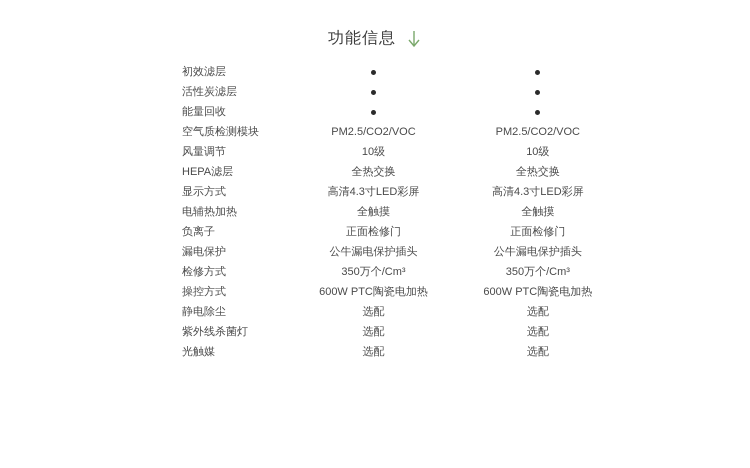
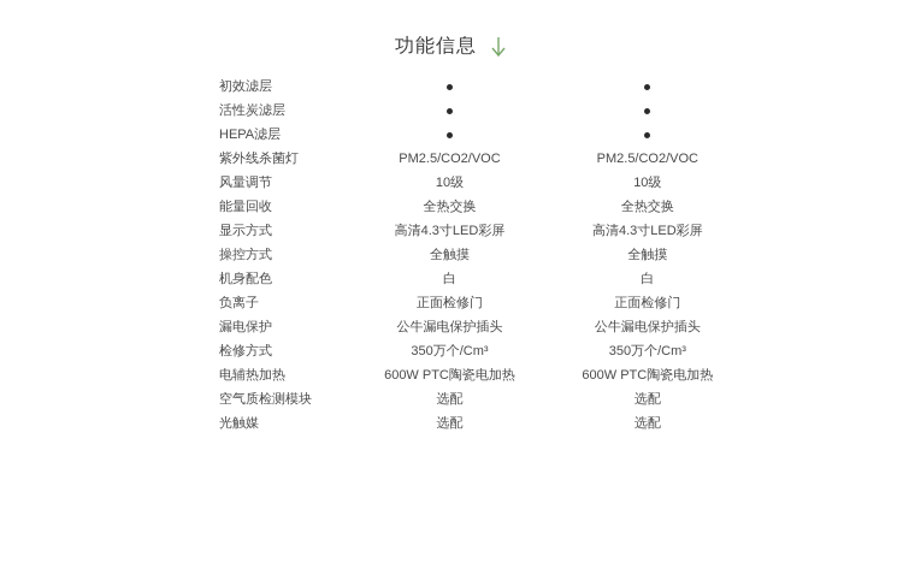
  功能信息
  初效滤层
  活性炭滤层
- 能量回收
+ HEPA滤层
- 空气质检测模块	PM2.5/CO2/VOC	PM2.5/CO2/VOC
+ 紫外线杀菌灯	PM2.5/CO2/VOC	PM2.5/CO2/VOC
  风量调节	10级	10级
- HEPA滤层	全热交换	全热交换
+ 能量回收	全热交换	全热交换
  显示方式	高清4.3寸LED彩屏	高清4.3寸LED彩屏
- 电辅热加热	全触摸	全触摸
+ 操控方式	全触摸	全触摸
+ 机身配色	白	白
  负离子	正面检修门	正面检修门
  漏电保护	公牛漏电保护插头	公牛漏电保护插头
  检修方式	350万个/Cm³	350万个/Cm³
- 操控方式	600W PTC陶瓷电加热	600W PTC陶瓷电加热
+ 电辅热加热	600W PTC陶瓷电加热	600W PTC陶瓷电加热
- 静电除尘	选配	选配
- 紫外线杀菌灯	选配	选配
+ 空气质检测模块	选配	选配
  光触媒	选配	选配
